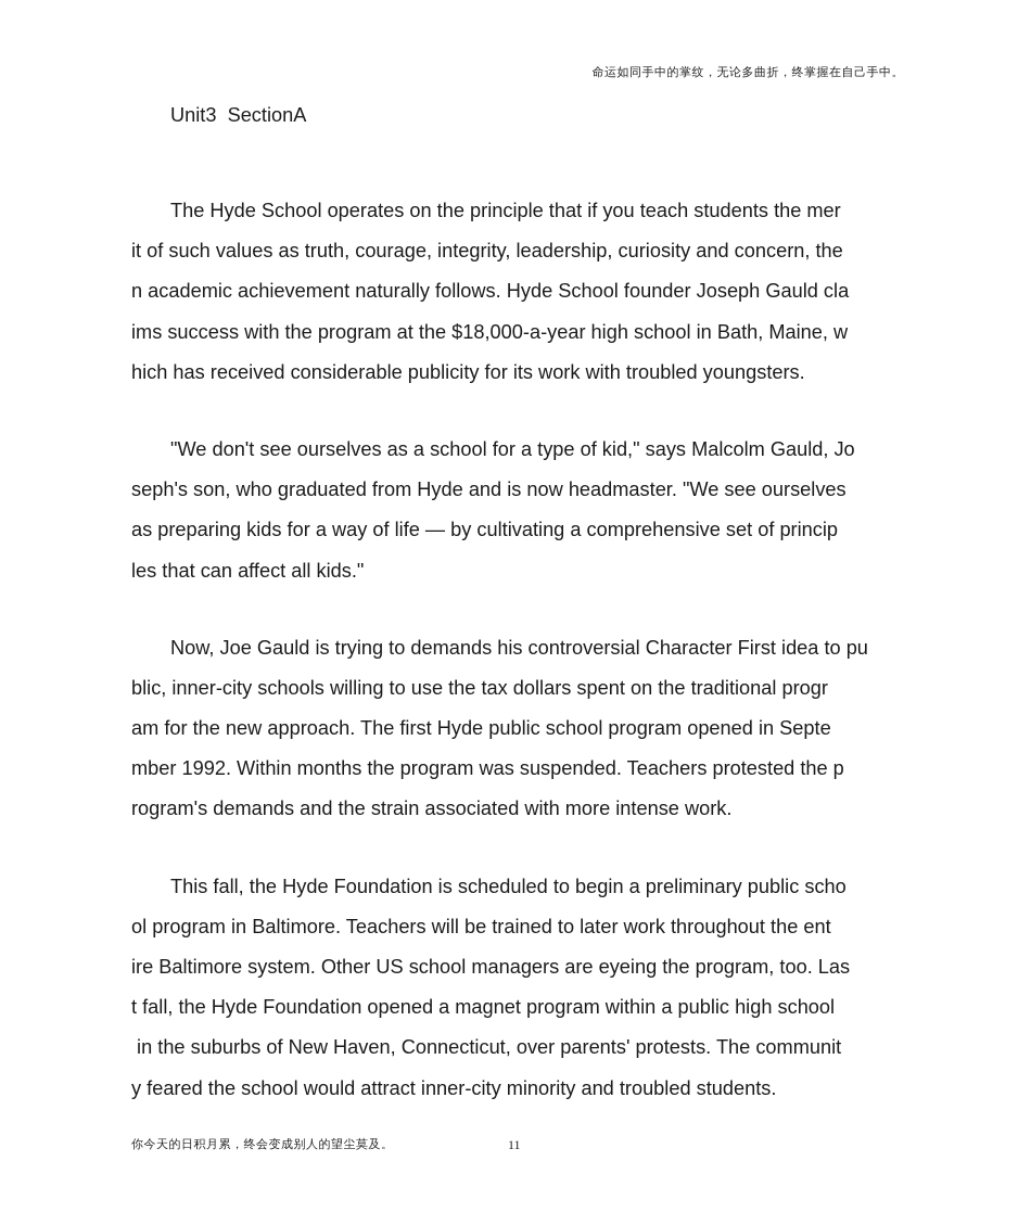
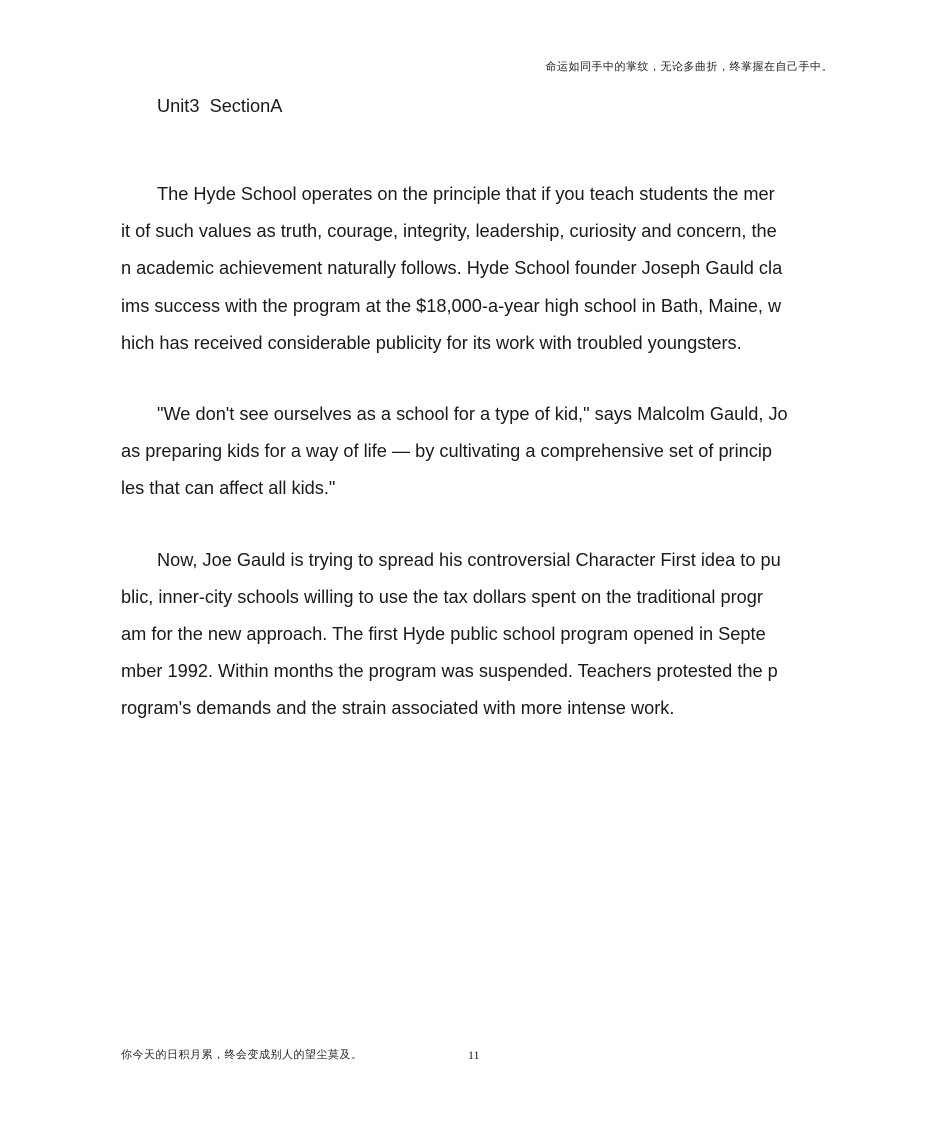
  命运如同手中的掌纹，无论多曲折，终掌握在自己手中。
  Unit3 SectionA
  The Hyde School operates on the principle that if you teach students the mer
  it of such values as truth, courage, integrity, leadership, curiosity and concern, the
  n academic achievement naturally follows. Hyde School founder Joseph Gauld cla
  ims success with the program at the $18,000-a-year high school in Bath, Maine, w
  hich has received considerable publicity for its work with troubled youngsters.
  "We don't see ourselves as a school for a type of kid," says Malcolm Gauld, Jo
- seph's son, who graduated from Hyde and is now headmaster. "We see ourselves
  as preparing kids for a way of life — by cultivating a comprehensive set of princip
  les that can affect all kids."
- Now, Joe Gauld is trying to demands his controversial Character First idea to pu
+ Now, Joe Gauld is trying to spread his controversial Character First idea to pu
  blic, inner-city schools willing to use the tax dollars spent on the traditional progr
  am for the new approach. The first Hyde public school program opened in Septe
  mber 1992. Within months the program was suspended. Teachers protested the p
  rogram's demands and the strain associated with more intense work.
- This fall, the Hyde Foundation is scheduled to begin a preliminary public scho
- ol program in Baltimore. Teachers will be trained to later work throughout the ent
- ire Baltimore system. Other US school managers are eyeing the program, too. Las
- t fall, the Hyde Foundation opened a magnet program within a public high school
- in the suburbs of New Haven, Connecticut, over parents' protests. The communit
- y feared the school would attract inner-city minority and troubled students.
  你今天的日积月累，终会变成别人的望尘莫及。
  11
